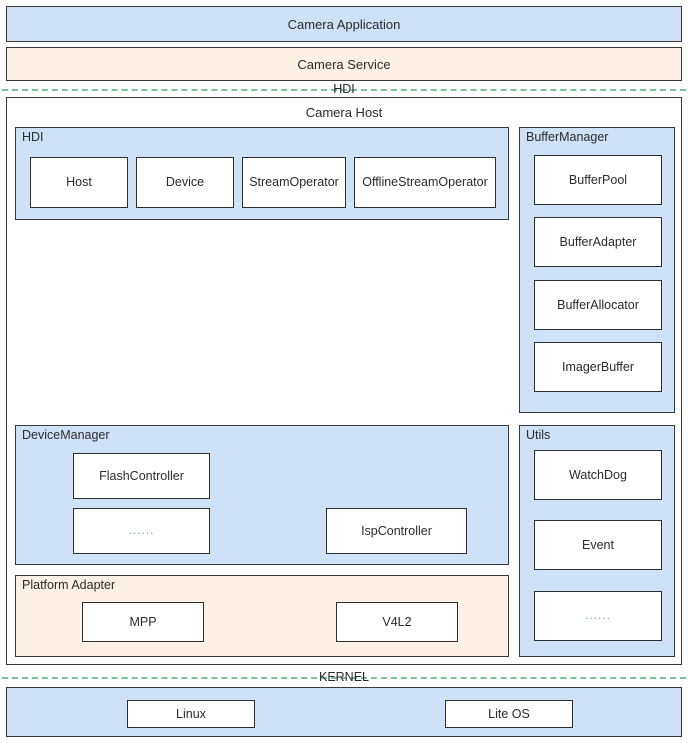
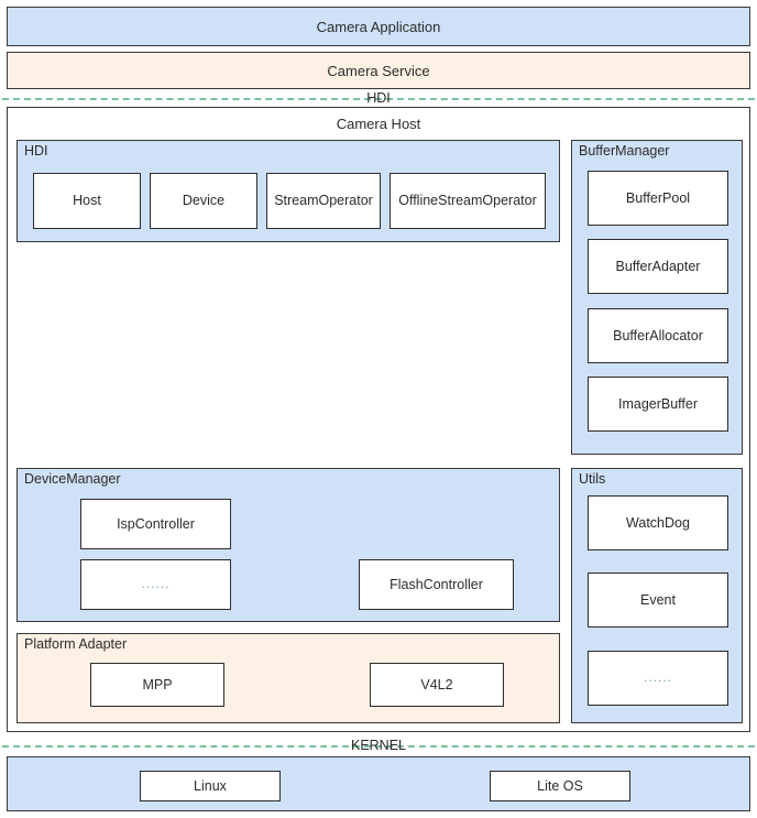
  Camera Application
  Camera Service
  HDI
  Camera Host
  HDI
  Host
  Device
  StreamOperator
  OfflineStreamOperator
  BufferManager
  BufferPool
  BufferAdapter
  BufferAllocator
  ImagerBuffer
  DeviceManager
- FlashController
+ IspController
  ......
- IspController
+ FlashController
  Utils
  WatchDog
  Event
  ......
  Platform Adapter
  MPP
  V4L2
  KERNEL
  Linux
  Lite OS
